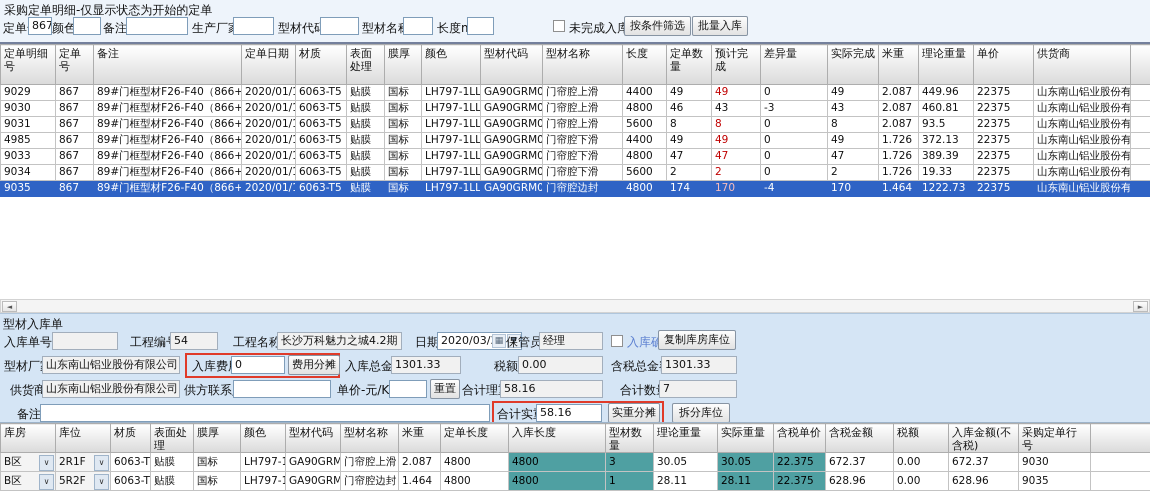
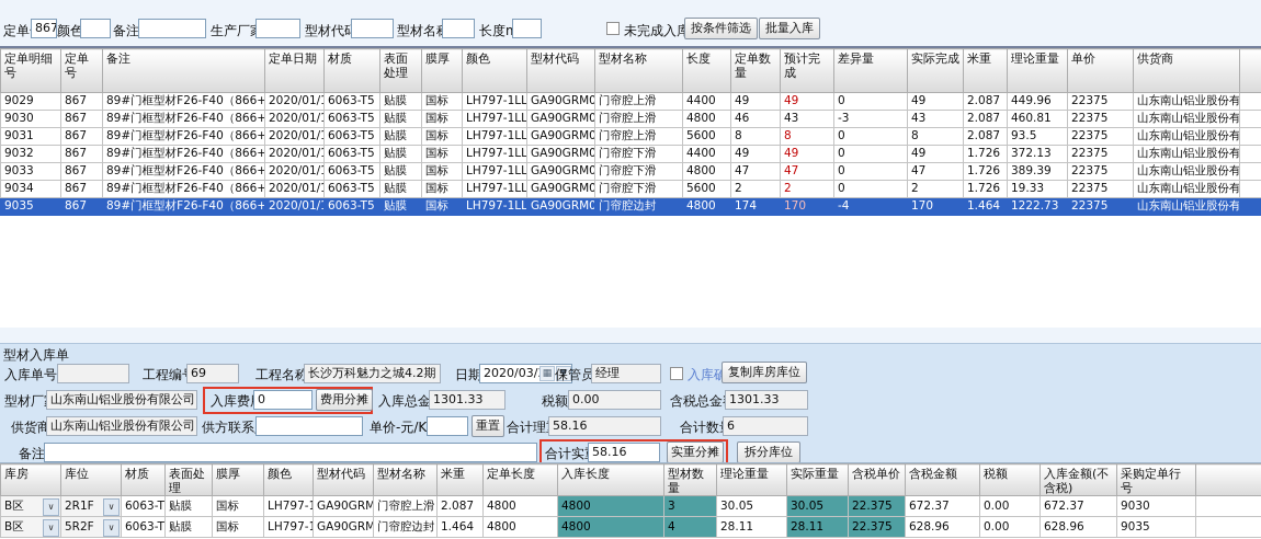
- 采购定单明细-仅显示状态为开始的定单
  867
  颜色
  备注
  生产厂
  型材代
  型材名
  未完成入库
  按条件筛选
  批量入库
  定单明细号	定单号	备注	定单日期	材质	表面处理	膜厚	颜色	型材代码	型材名称	长度	定单数量	预计完成	差异量	实际完成	米重	理论重量	单价	供货商
  9029	867	89#门框型材F26-F40（866+	2020/01/	6063-T5	贴膜	国标	LH797-1LL	GA90GRM0	门帘腔上滑	4400	49	49	0	49	2.087	449.96	22375	山东南山铝业股份有
  9030	867	89#门框型材F26-F40（866+	2020/01/	6063-T5	贴膜	国标	LH797-1LL	GA90GRM0	门帘腔上滑	4800	46	43	-3	43	2.087	460.81	22375	山东南山铝业股份有
  9031	867	89#门框型材F26-F40（866+	2020/01/	6063-T5	贴膜	国标	LH797-1LL	GA90GRM0	门帘腔上滑	5600	8	8	0	8	2.087	93.5	22375	山东南山铝业股份有
- 4985	867	89#门框型材F26-F40（866+	2020/01/	6063-T5	贴膜	国标	LH797-1LL	GA90GRM0	门帘腔下滑	4400	49	49	0	49	1.726	372.13	22375	山东南山铝业股份有
+ 9032	867	89#门框型材F26-F40（866+	2020/01/	6063-T5	贴膜	国标	LH797-1LL	GA90GRM0	门帘腔下滑	4400	49	49	0	49	1.726	372.13	22375	山东南山铝业股份有
  9033	867	89#门框型材F26-F40（866+	2020/01/	6063-T5	贴膜	国标	LH797-1LL	GA90GRM0	门帘腔下滑	4800	47	47	0	47	1.726	389.39	22375	山东南山铝业股份有
  9034	867	89#门框型材F26-F40（866+	2020/01/	6063-T5	贴膜	国标	LH797-1LL	GA90GRM0	门帘腔下滑	5600	2	2	0	2	1.726	19.33	22375	山东南山铝业股份有
  9035	867	89#门框型材F26-F40（866+	2020/01/	6063-T5	贴膜	国标	LH797-1LL	GA90GRM0	门帘腔边封	4800	174	170	-4	170	1.464	1222.73	22375	山东南山铝业股份有
- ◄
- ►
  型材入库单
  入库单号
  工程编
- 54
+ 69
  工程名称
  长沙万科魅力之城4.2期
  日期
  2020/03/
  ▦
  ▼
  保管员
  经理
  入库确
  复制库房库位
  型材厂
  山东南山铝业股份有限公司
  入库费
  0
  费用分摊
  入库总金
  1301.33
  税额
  0.00
  含税总金
  1301.33
  供货商
  山东南山铝业股份有限公司
  供方联系
  单价-元/K
  重置
  合计理
  58.16
  合计数
- 7
+ 6
  备注
  合计实
  58.16
  实重分摊
  拆分库位
  库房	库位	材质	表面处理	膜厚	颜色	型材代码	型材名称	米重	定单长度	入库长度	型材数量	理论重量	实际重量	含税单价	含税金额	税额	入库金额(不含税)	采购定单行号
  B区	2R1F	6063-T	贴膜	国标	LH797-1	GA90GRM	门帘腔上滑	2.087	4800	4800	3	30.05	30.05	22.375	672.37	0.00	672.37	9030
- B区	5R2F	6063-T	贴膜	国标	LH797-1	GA90GRM	门帘腔边封	1.464	4800	4800	1	28.11	28.11	22.375	628.96	0.00	628.96	9035
+ B区	5R2F	6063-T	贴膜	国标	LH797-1	GA90GRM	门帘腔边封	1.464	4800	4800	4	28.11	28.11	22.375	628.96	0.00	628.96	9035
